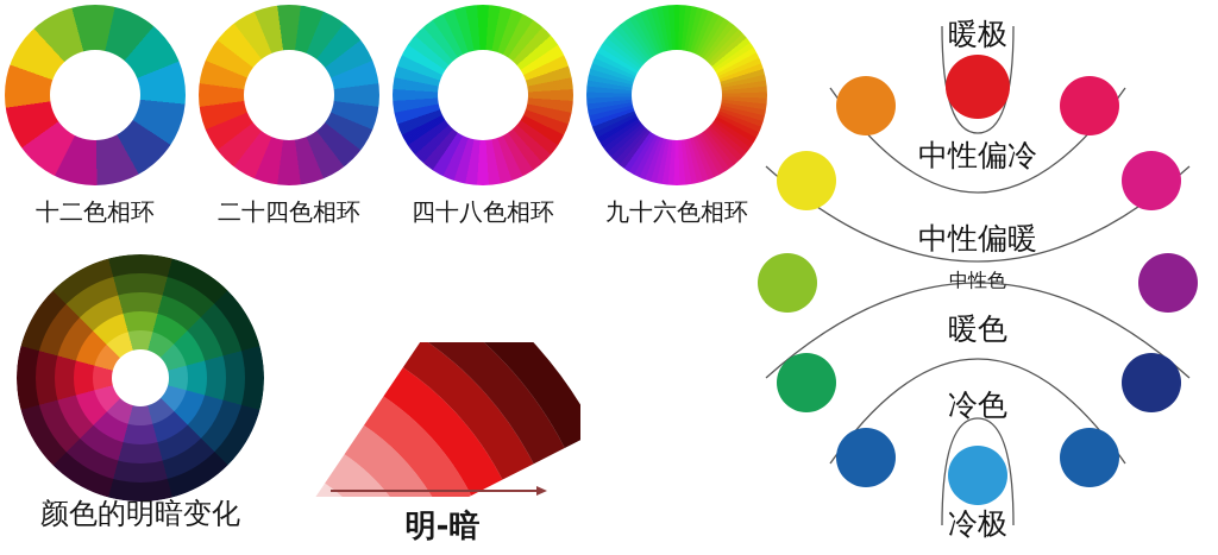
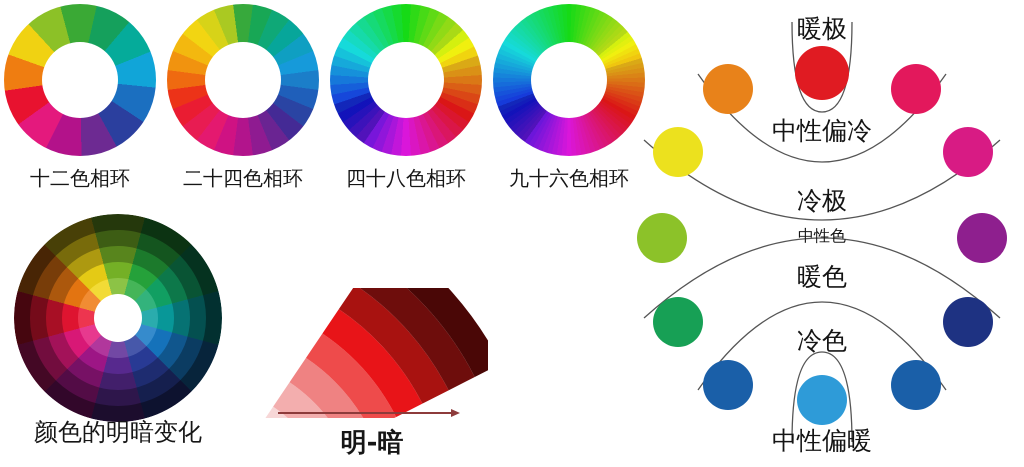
  十二色相环
  二十四色相环
  四十八色相环
  九十六色相环
  颜色的明暗变化
  明-暗
  暖极
  中性偏冷
- 中性偏暖
+ 冷极
  中性色
  暖色
  冷色
- 冷极
+ 中性偏暖
